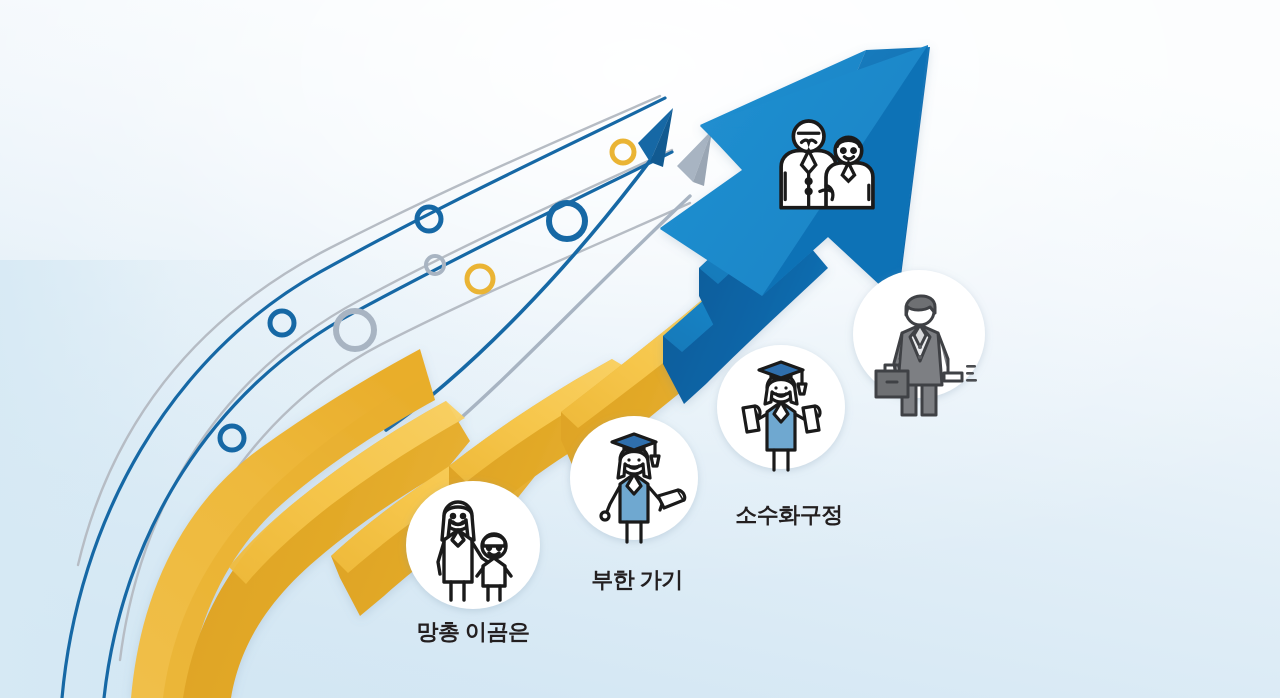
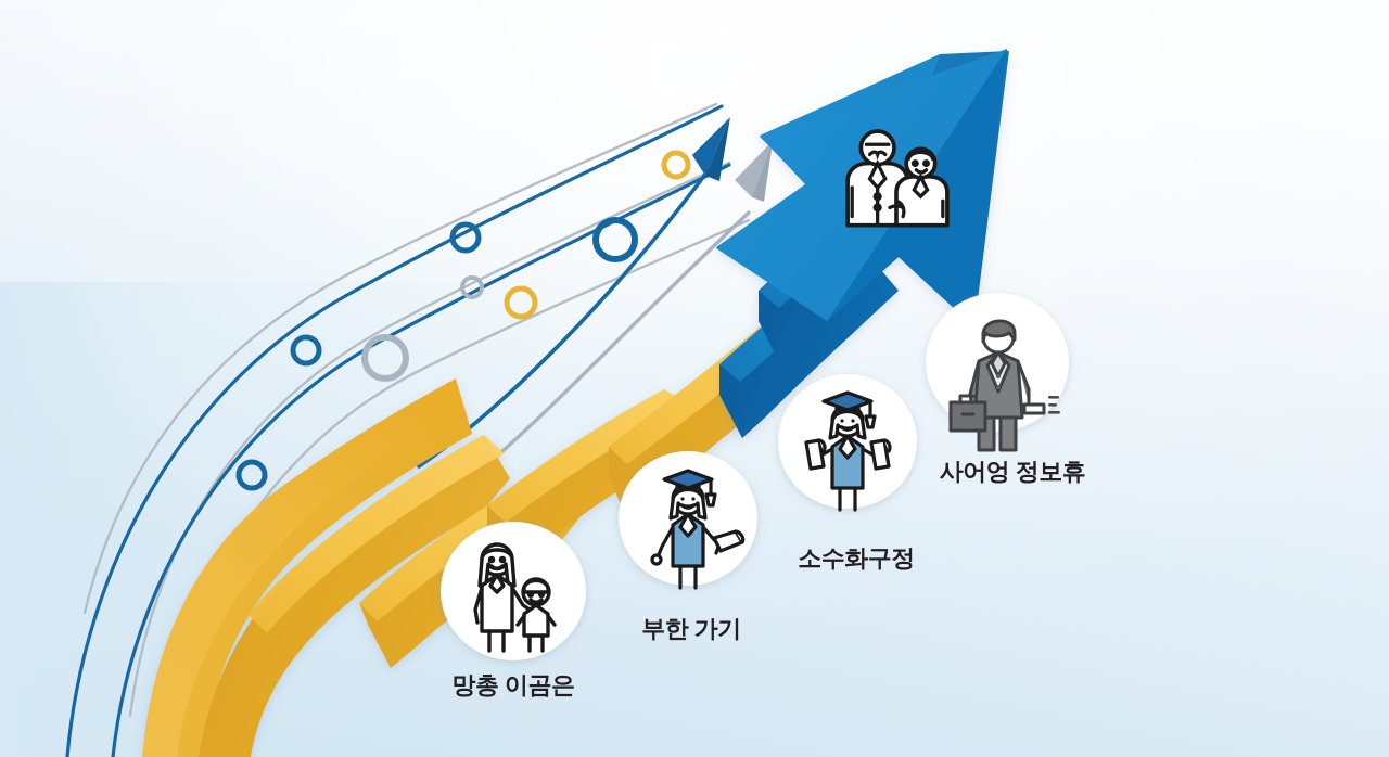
  망총 이곰은
  부한 가기
  소수화구정
+ 사어엉 정보휴
